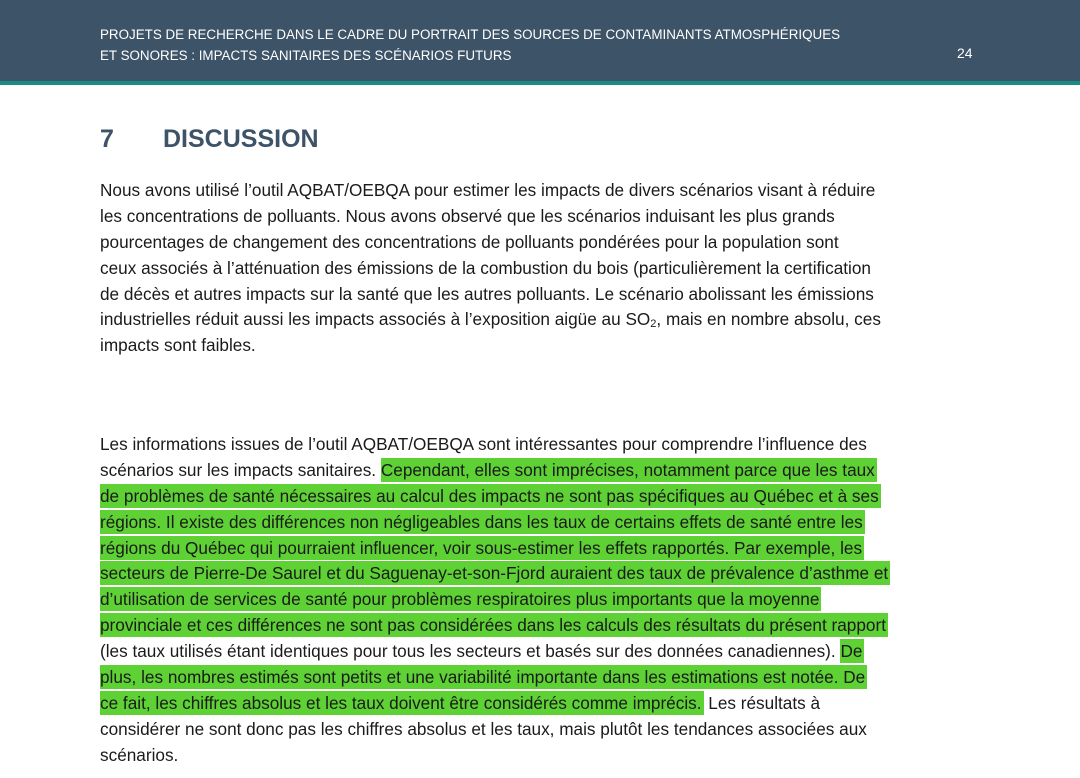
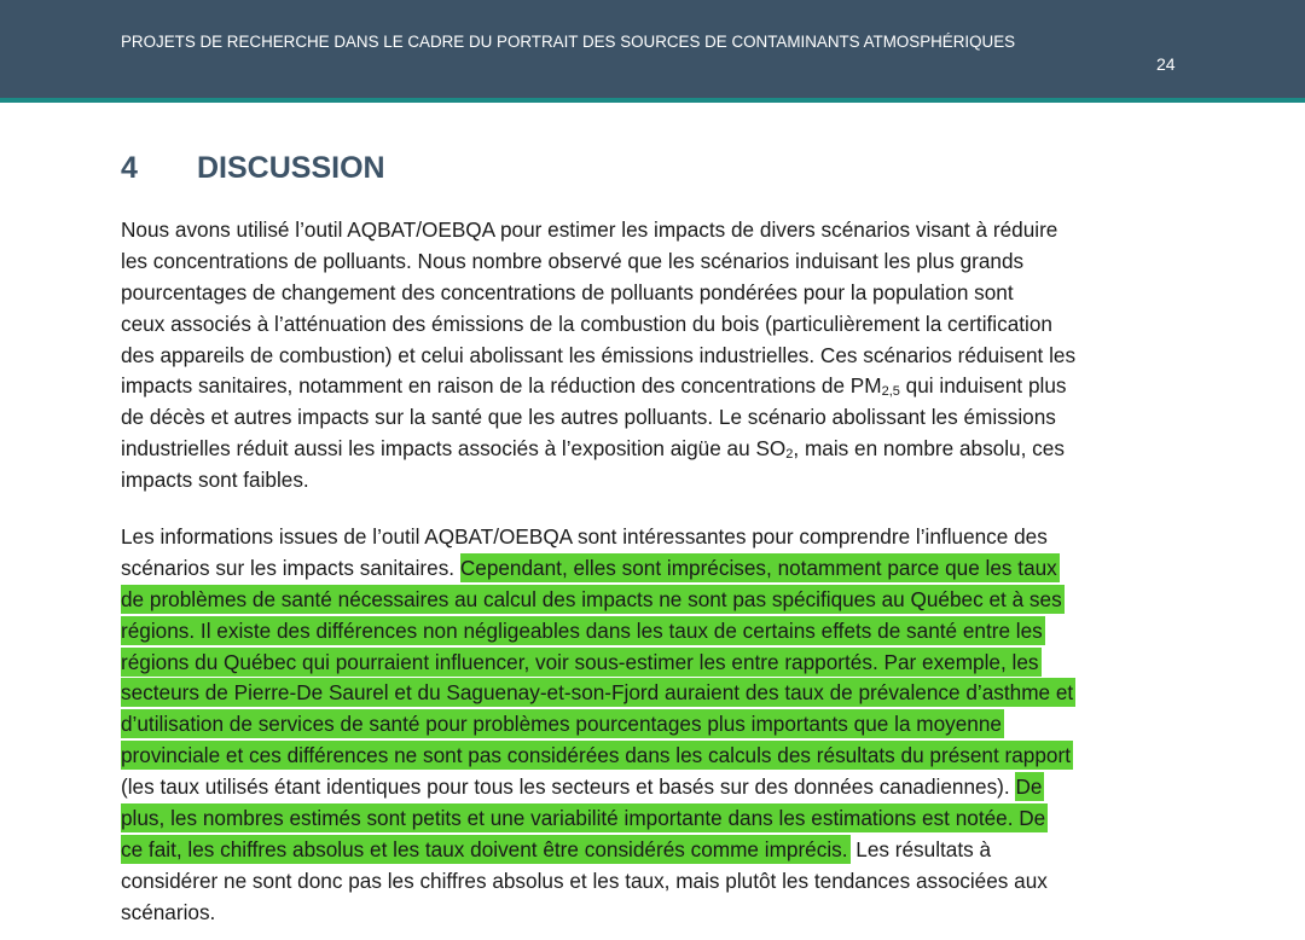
  PROJETS DE RECHERCHE DANS LE CADRE DU PORTRAIT DES SOURCES DE CONTAMINANTS ATMOSPHÉRIQUES
- ET SONORES : IMPACTS SANITAIRES DES SCÉNARIOS FUTURS
  24
- 7 DISCUSSION
+ 4 DISCUSSION
  Nous avons utilisé l’outil AQBAT/OEBQA pour estimer les impacts de divers scénarios visant à réduire
- les concentrations de polluants. Nous avons observé que les scénarios induisant les plus grands
+ les concentrations de polluants. Nous nombre observé que les scénarios induisant les plus grands
  pourcentages de changement des concentrations de polluants pondérées pour la population sont
  ceux associés à l’atténuation des émissions de la combustion du bois (particulièrement la certification
+ des appareils de combustion) et celui abolissant les émissions industrielles. Ces scénarios réduisent les
+ impacts sanitaires, notamment en raison de la réduction des concentrations de PM2,5 qui induisent plus
  de décès et autres impacts sur la santé que les autres polluants. Le scénario abolissant les émissions
  industrielles réduit aussi les impacts associés à l’exposition aigüe au SO2, mais en nombre absolu, ces
  impacts sont faibles.
  Les informations issues de l’outil AQBAT/OEBQA sont intéressantes pour comprendre l’influence des
  scénarios sur les impacts sanitaires. Cependant, elles sont imprécises, notamment parce que les taux
  de problèmes de santé nécessaires au calcul des impacts ne sont pas spécifiques au Québec et à ses
  régions. Il existe des différences non négligeables dans les taux de certains effets de santé entre les
- régions du Québec qui pourraient influencer, voir sous-estimer les effets rapportés. Par exemple, les
+ régions du Québec qui pourraient influencer, voir sous-estimer les entre rapportés. Par exemple, les
  secteurs de Pierre-De Saurel et du Saguenay-et-son-Fjord auraient des taux de prévalence d’asthme et
- d’utilisation de services de santé pour problèmes respiratoires plus importants que la moyenne
+ d’utilisation de services de santé pour problèmes pourcentages plus importants que la moyenne
  provinciale et ces différences ne sont pas considérées dans les calculs des résultats du présent rapport
  (les taux utilisés étant identiques pour tous les secteurs et basés sur des données canadiennes). De
  plus, les nombres estimés sont petits et une variabilité importante dans les estimations est notée. De
  ce fait, les chiffres absolus et les taux doivent être considérés comme imprécis. Les résultats à
  considérer ne sont donc pas les chiffres absolus et les taux, mais plutôt les tendances associées aux
  scénarios.
